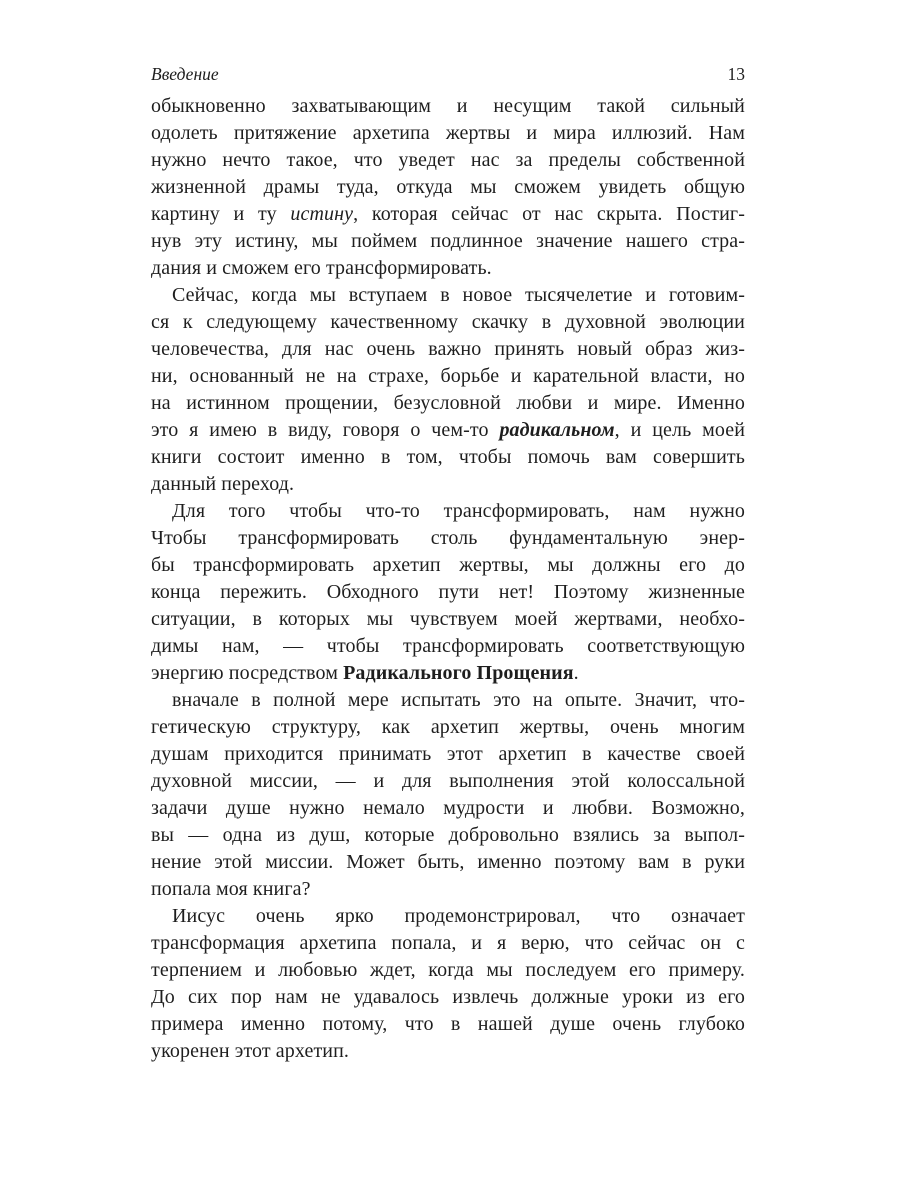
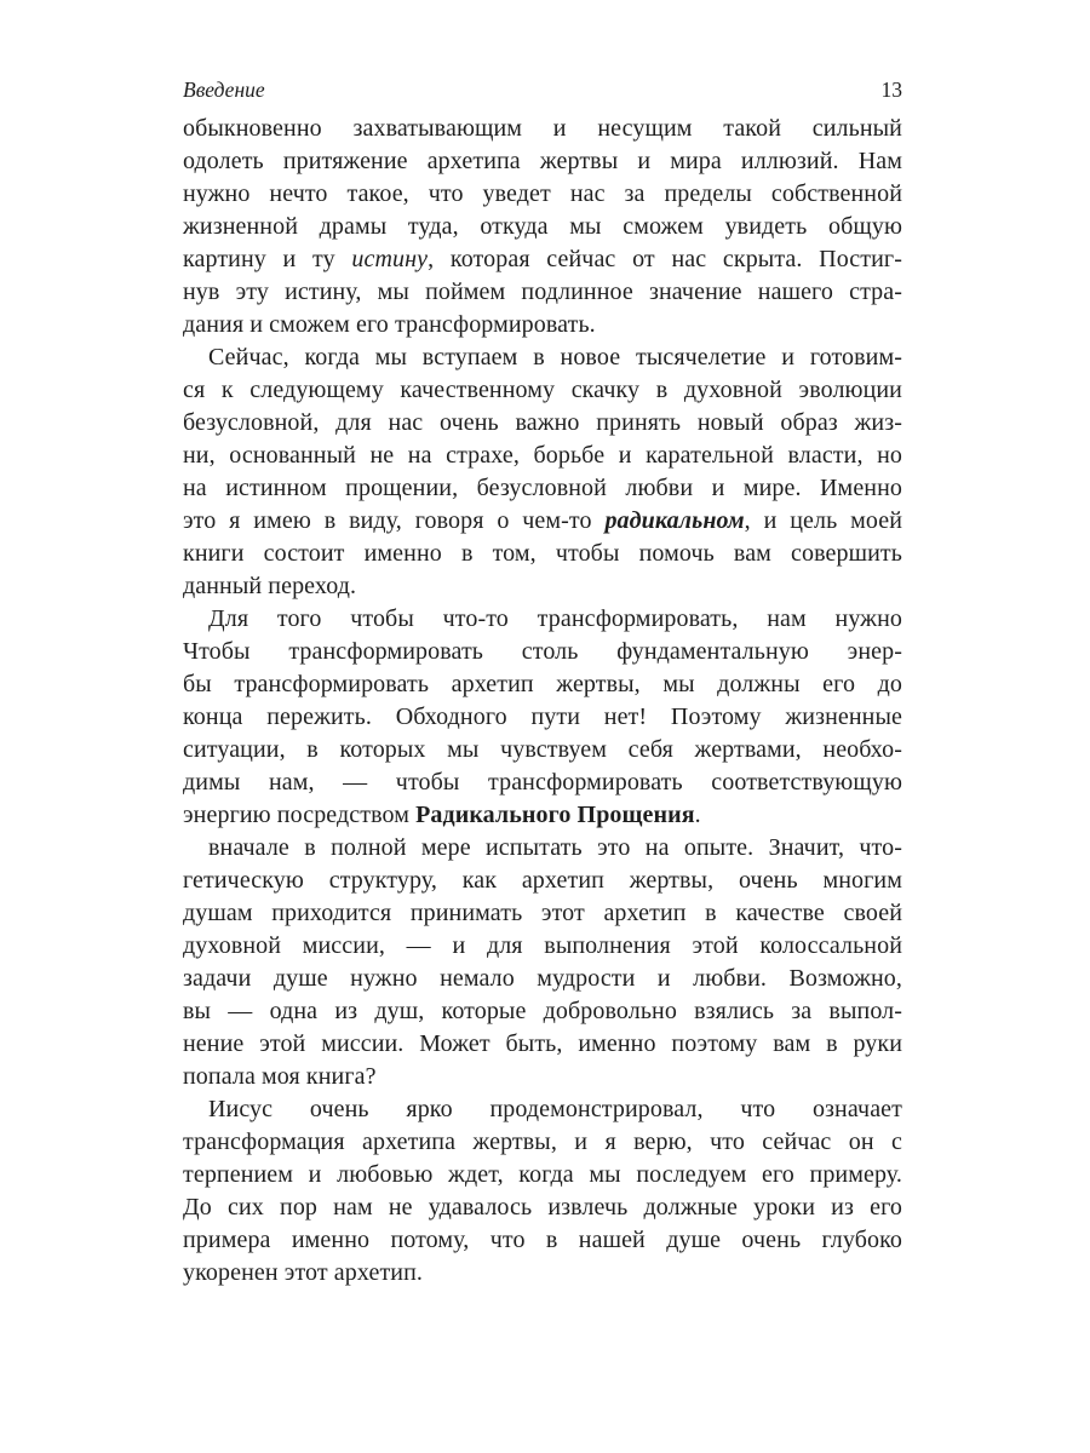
  Введение
  13
  обыкновенно захватывающим и несущим такой сильный
  одолеть притяжение архетипа жертвы и мира иллюзий. Нам
  нужно нечто такое, что уведет нас за пределы собственной
  жизненной драмы туда, откуда мы сможем увидеть общую
  картину и ту истину, которая сейчас от нас скрыта. Постиг-
  нув эту истину, мы поймем подлинное значение нашего стра-
  дания и сможем его трансформировать.
  Сейчас, когда мы вступаем в новое тысячелетие и готовим-
  ся к следующему качественному скачку в духовной эволюции
- человечества, для нас очень важно принять новый образ жиз-
+ безусловной, для нас очень важно принять новый образ жиз-
  ни, основанный не на страхе, борьбе и карательной власти, но
  на истинном прощении, безусловной любви и мире. Именно
  это я имею в виду, говоря о чем-то радикальном, и цель моей
  книги состоит именно в том, чтобы помочь вам совершить
  данный переход.
  Для того чтобы что-то трансформировать, нам нужно
  Чтобы трансформировать столь фундаментальную энер-
  бы трансформировать архетип жертвы, мы должны его до
  конца пережить. Обходного пути нет! Поэтому жизненные
- ситуации, в которых мы чувствуем моей жертвами, необхо-
+ ситуации, в которых мы чувствуем себя жертвами, необхо-
  димы нам, — чтобы трансформировать соответствующую
  энергию посредством Радикального Прощения.
  вначале в полной мере испытать это на опыте. Значит, что-
  гетическую структуру, как архетип жертвы, очень многим
  душам приходится принимать этот архетип в качестве своей
  духовной миссии, — и для выполнения этой колоссальной
  задачи душе нужно немало мудрости и любви. Возможно,
  вы — одна из душ, которые добровольно взялись за выпол-
  нение этой миссии. Может быть, именно поэтому вам в руки
  попала моя книга?
  Иисус очень ярко продемонстрировал, что означает
- трансформация архетипа попала, и я верю, что сейчас он с
+ трансформация архетипа жертвы, и я верю, что сейчас он с
  терпением и любовью ждет, когда мы последуем его примеру.
  До сих пор нам не удавалось извлечь должные уроки из его
  примера именно потому, что в нашей душе очень глубоко
  укоренен этот архетип.
